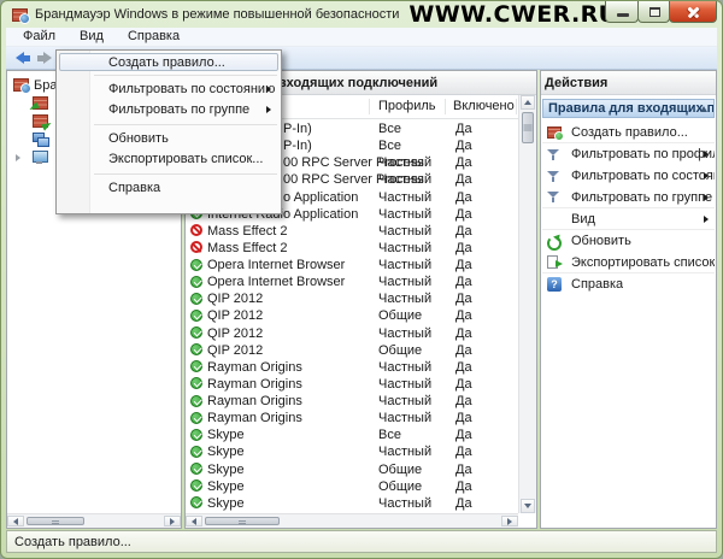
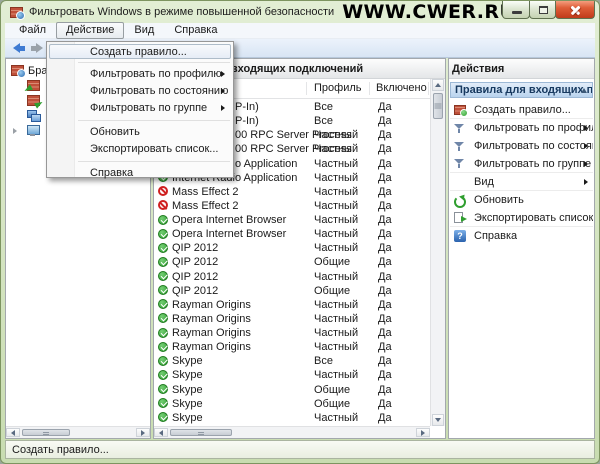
- Брандмауэр Windows в режиме повышенной безопасности
+ Фильтровать Windows в режиме повышенной безопасности
  WWW.CWER.R
  Файл
+ Действие
  Вид
  Справка
  Бра
  Профиль
  Включено
  P-In)
  Все
  Да
  P-In)
  Все
  Да
  00 RPC Server Process
  Частный
  Да
  00 RPC Server Process
  Частный
  Да
  o Application
  Частный
  Да
  Частный
  Да
  Mass Effect 2
  Частный
  Да
  Mass Effect 2
  Частный
  Да
  Opera Internet Browser
  Частный
  Да
  Opera Internet Browser
  Частный
  Да
  QIP 2012
  Частный
  Да
  QIP 2012
  Общие
  Да
  QIP 2012
  Частный
  Да
  QIP 2012
  Общие
  Да
  Rayman Origins
  Частный
  Да
  Rayman Origins
  Частный
  Да
  Rayman Origins
  Частный
  Да
  Rayman Origins
  Частный
  Да
  Skype
  Все
  Да
  Skype
  Частный
  Да
  Skype
  Общие
  Да
  Skype
  Общие
  Да
  Skype
  Частный
  Да
  Действия
  Правила для входящих п
  Создать правило...
  Фильтровать по профи
  Фильтровать по состоя
  Фильтровать по группе
  Вид
  Обновить
  Экспортировать список
  Справка
  Создать правило...
+ Фильтровать по профилю
  Фильтровать по состоянию
  Фильтровать по группе
  Обновить
  Экспортировать список...
  Справка
  Создать правило...
